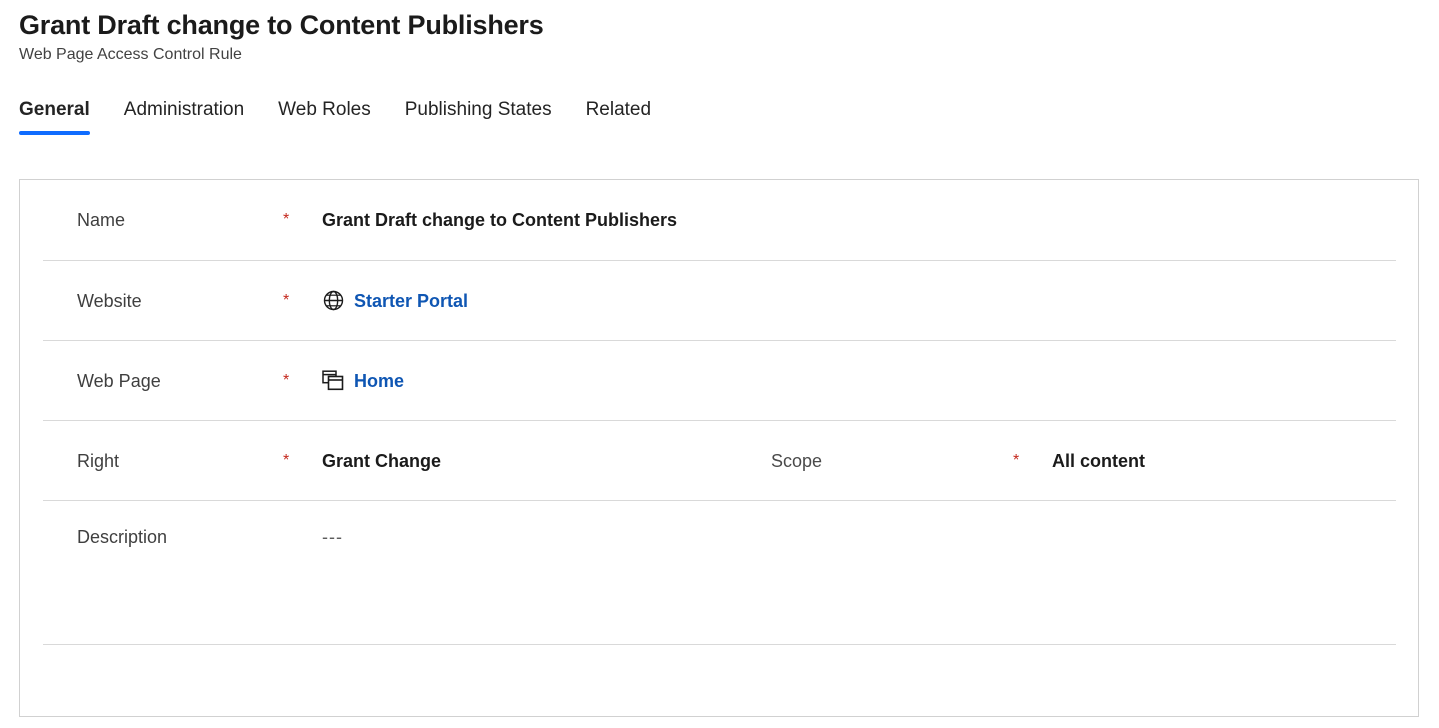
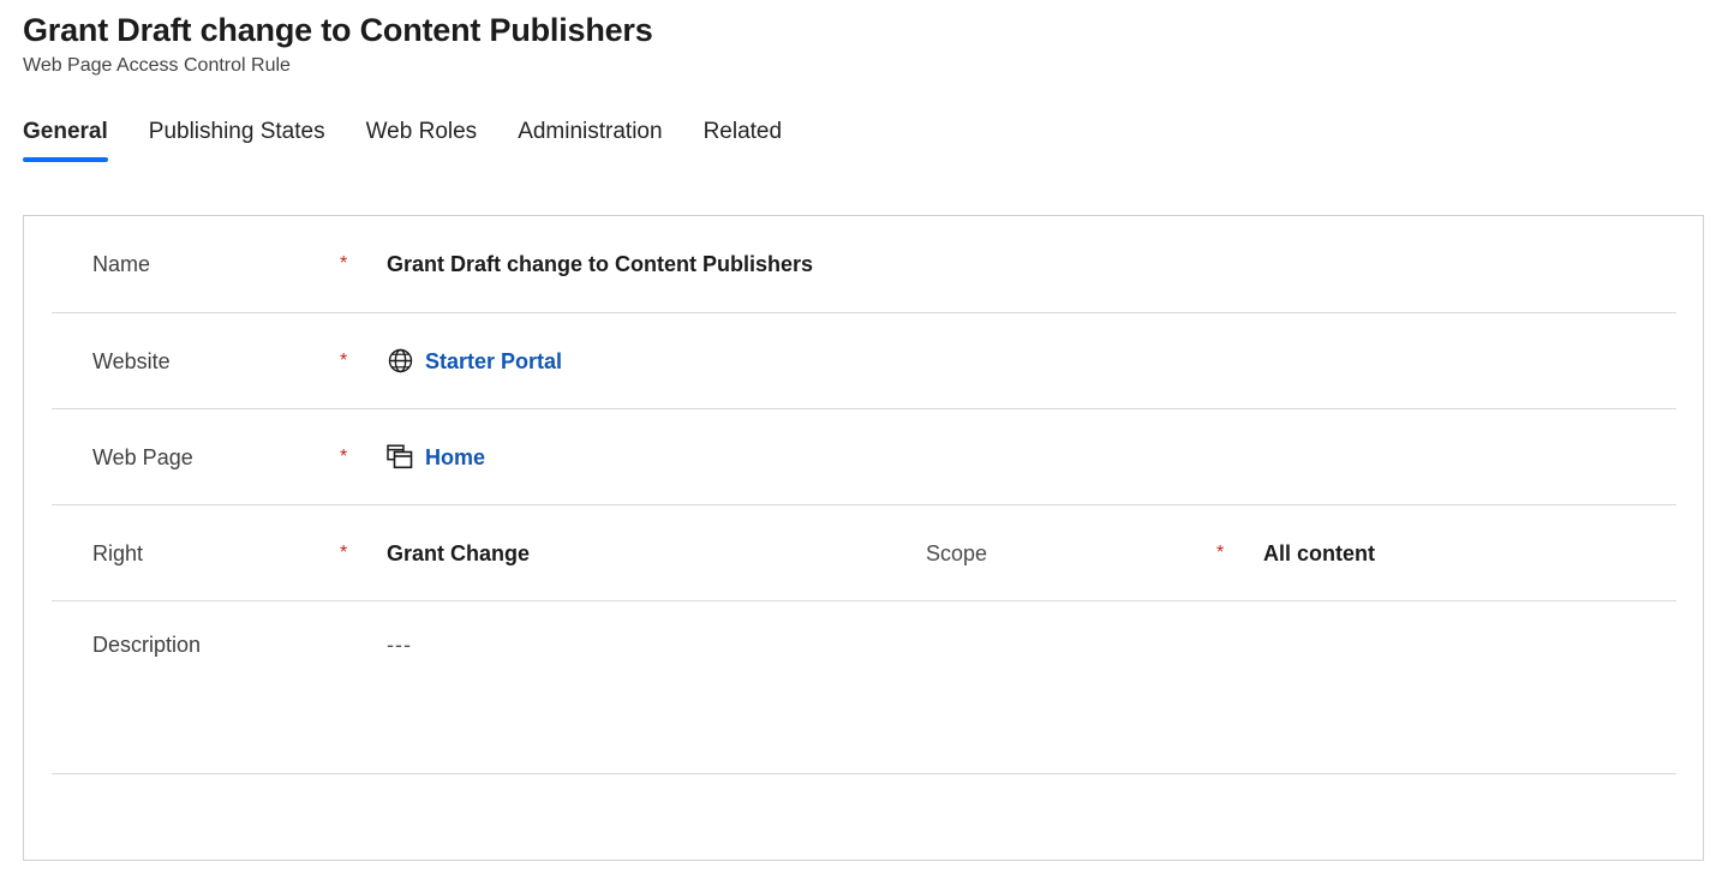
  Grant Draft change to Content Publishers
  Web Page Access Control Rule
  General
- Administration
+ Publishing States
  Web Roles
- Publishing States
+ Administration
  Related
  Name
  *
  Grant Draft change to Content Publishers
  Website
  *
  Starter Portal
  Web Page
  *
  Home
  Right
  *
  Grant Change
  Scope
  *
  All content
  Description
  ---
